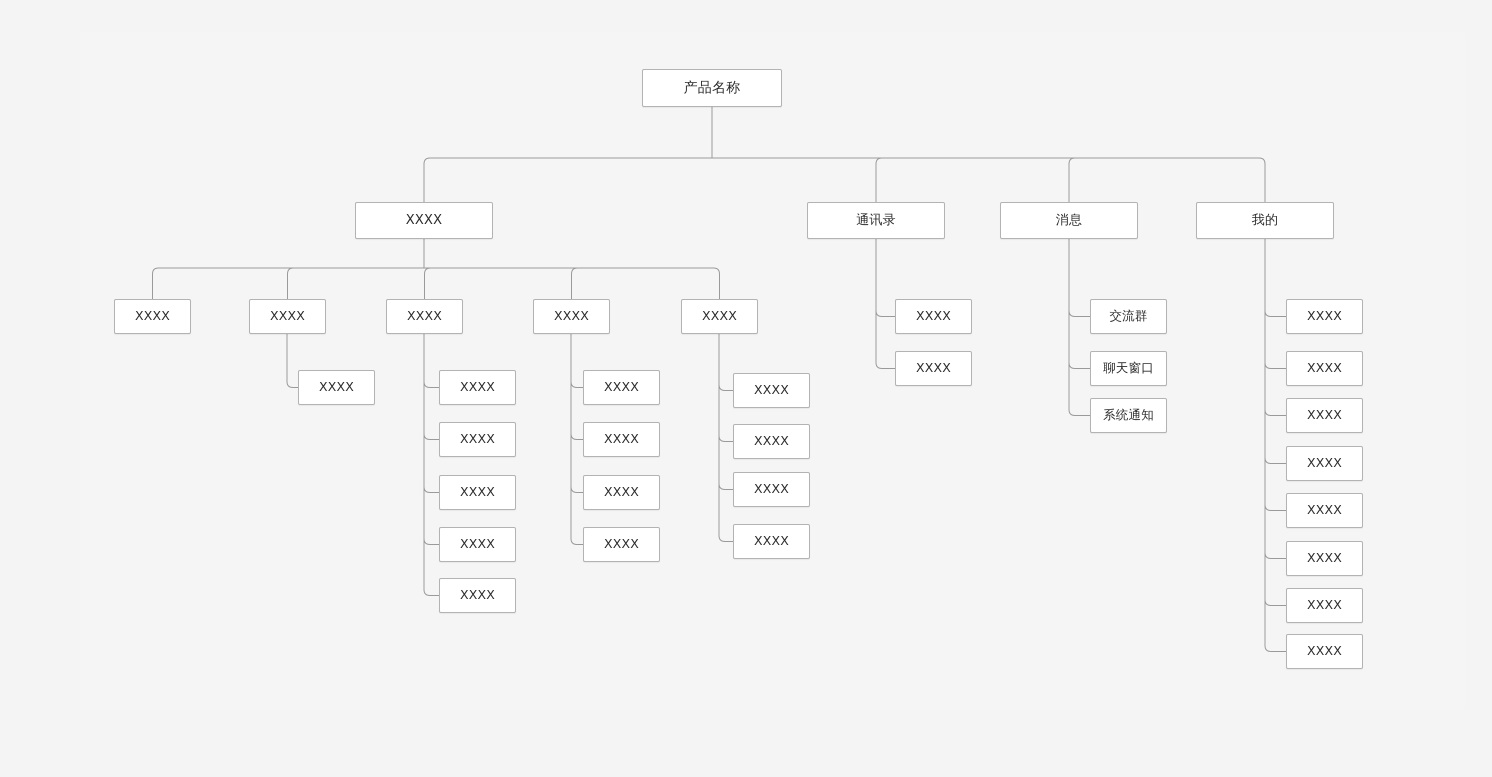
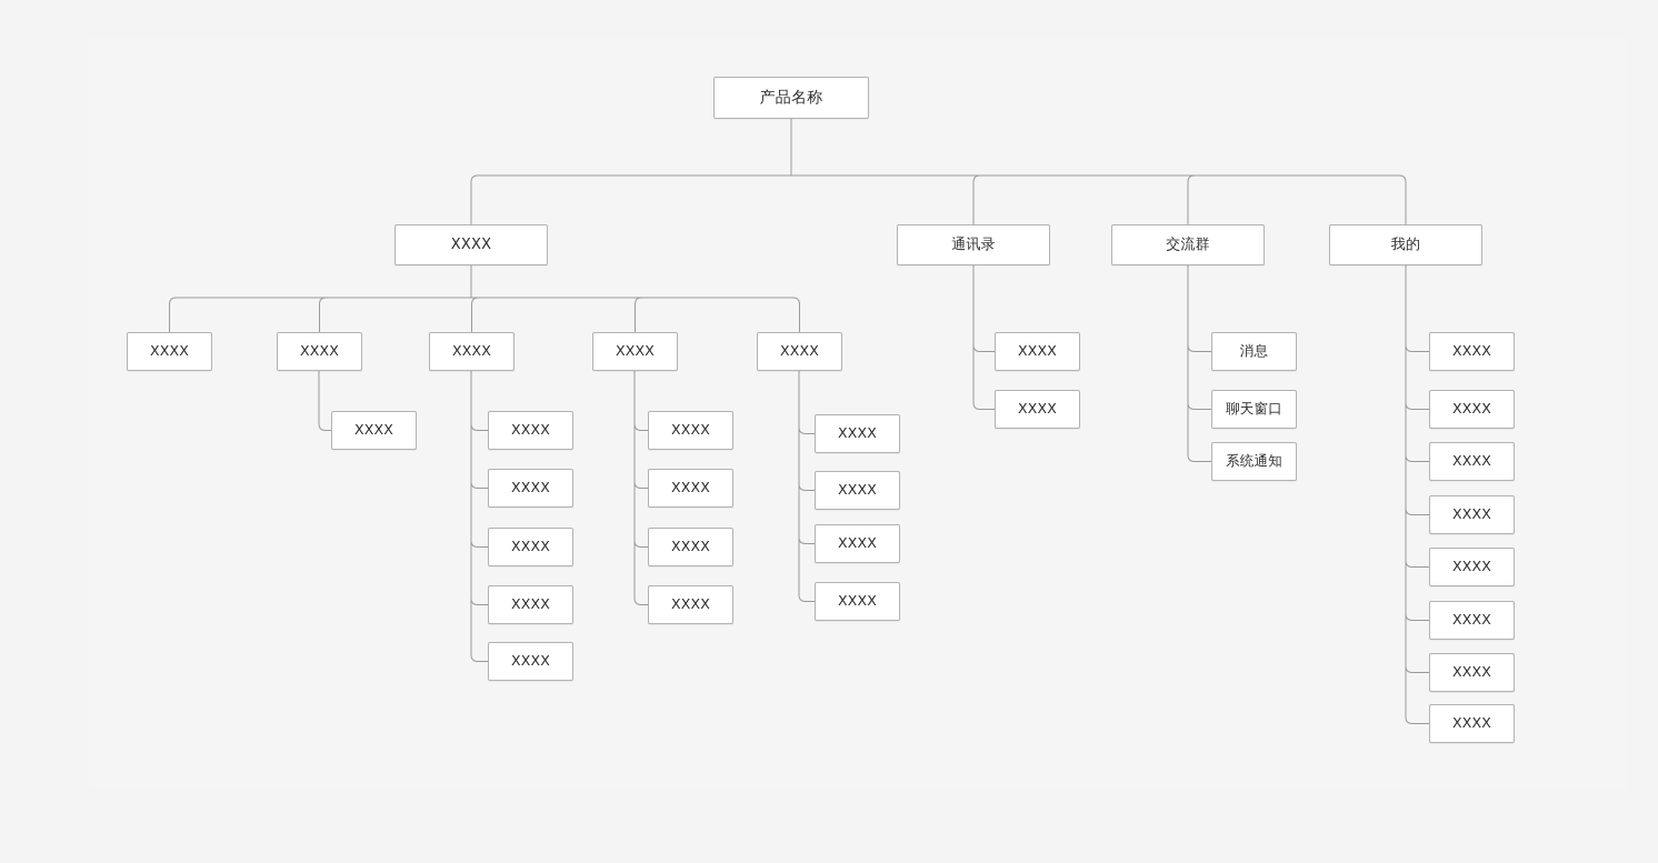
  产品名称
  XXXX
  通讯录
- 消息
+ 交流群
  我的
  XXXX
  XXXX
  XXXX
  XXXX
  XXXX
  XXXX
  XXXX
  XXXX
  XXXX
  XXXX
  XXXX
  XXXX
  XXXX
  XXXX
  XXXX
  XXXX
  XXXX
  XXXX
  XXXX
  XXXX
  XXXX
- 交流群
+ 消息
  聊天窗口
  系统通知
  XXXX
  XXXX
  XXXX
  XXXX
  XXXX
  XXXX
  XXXX
  XXXX
